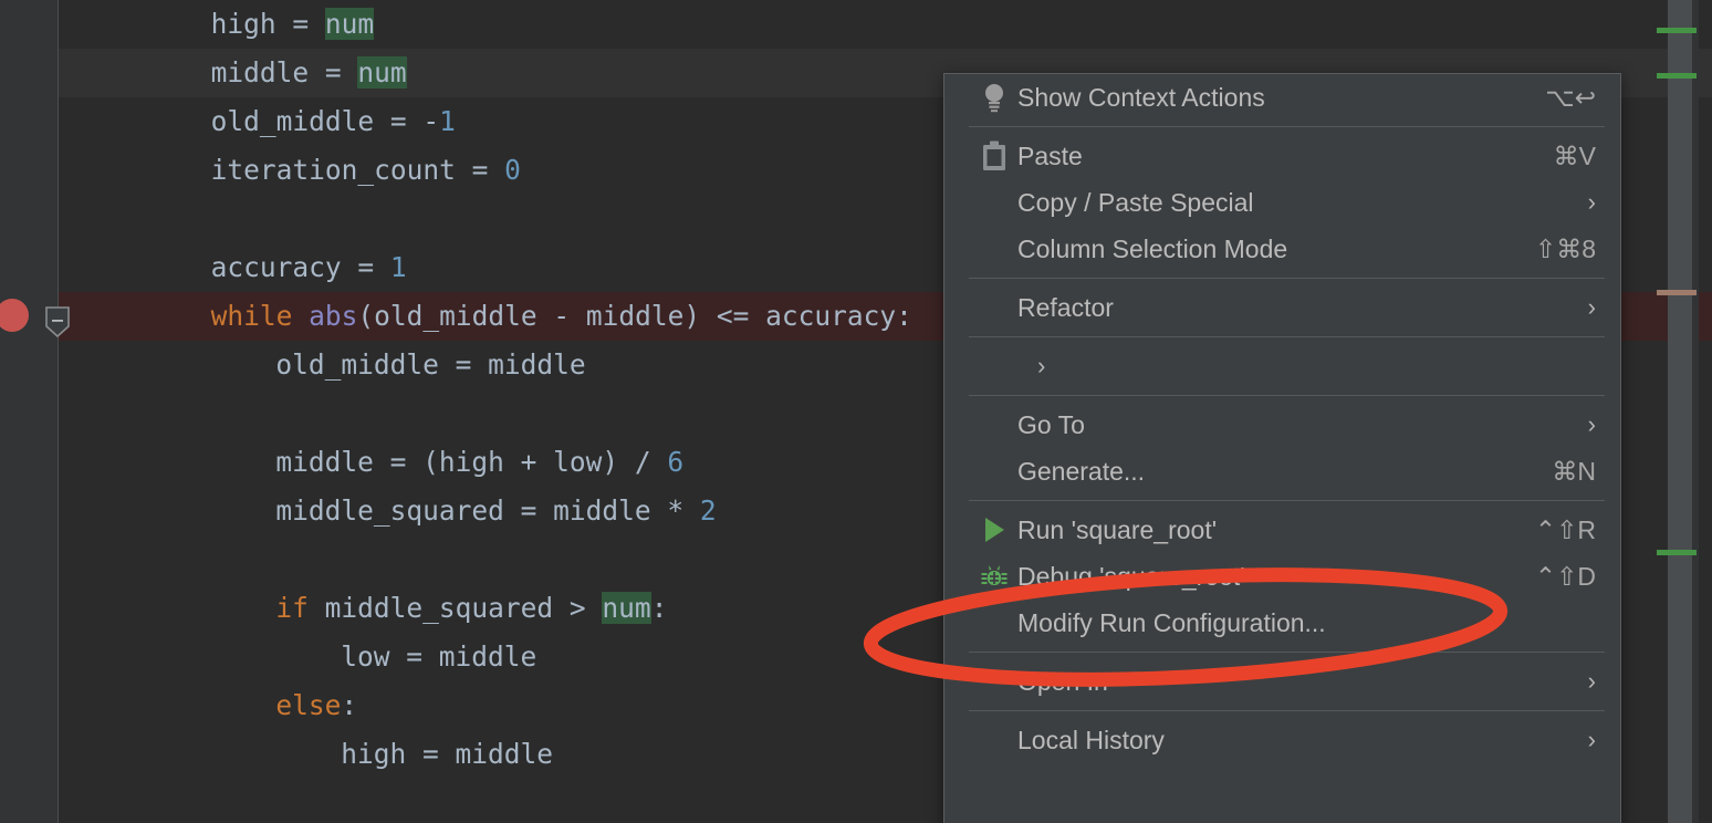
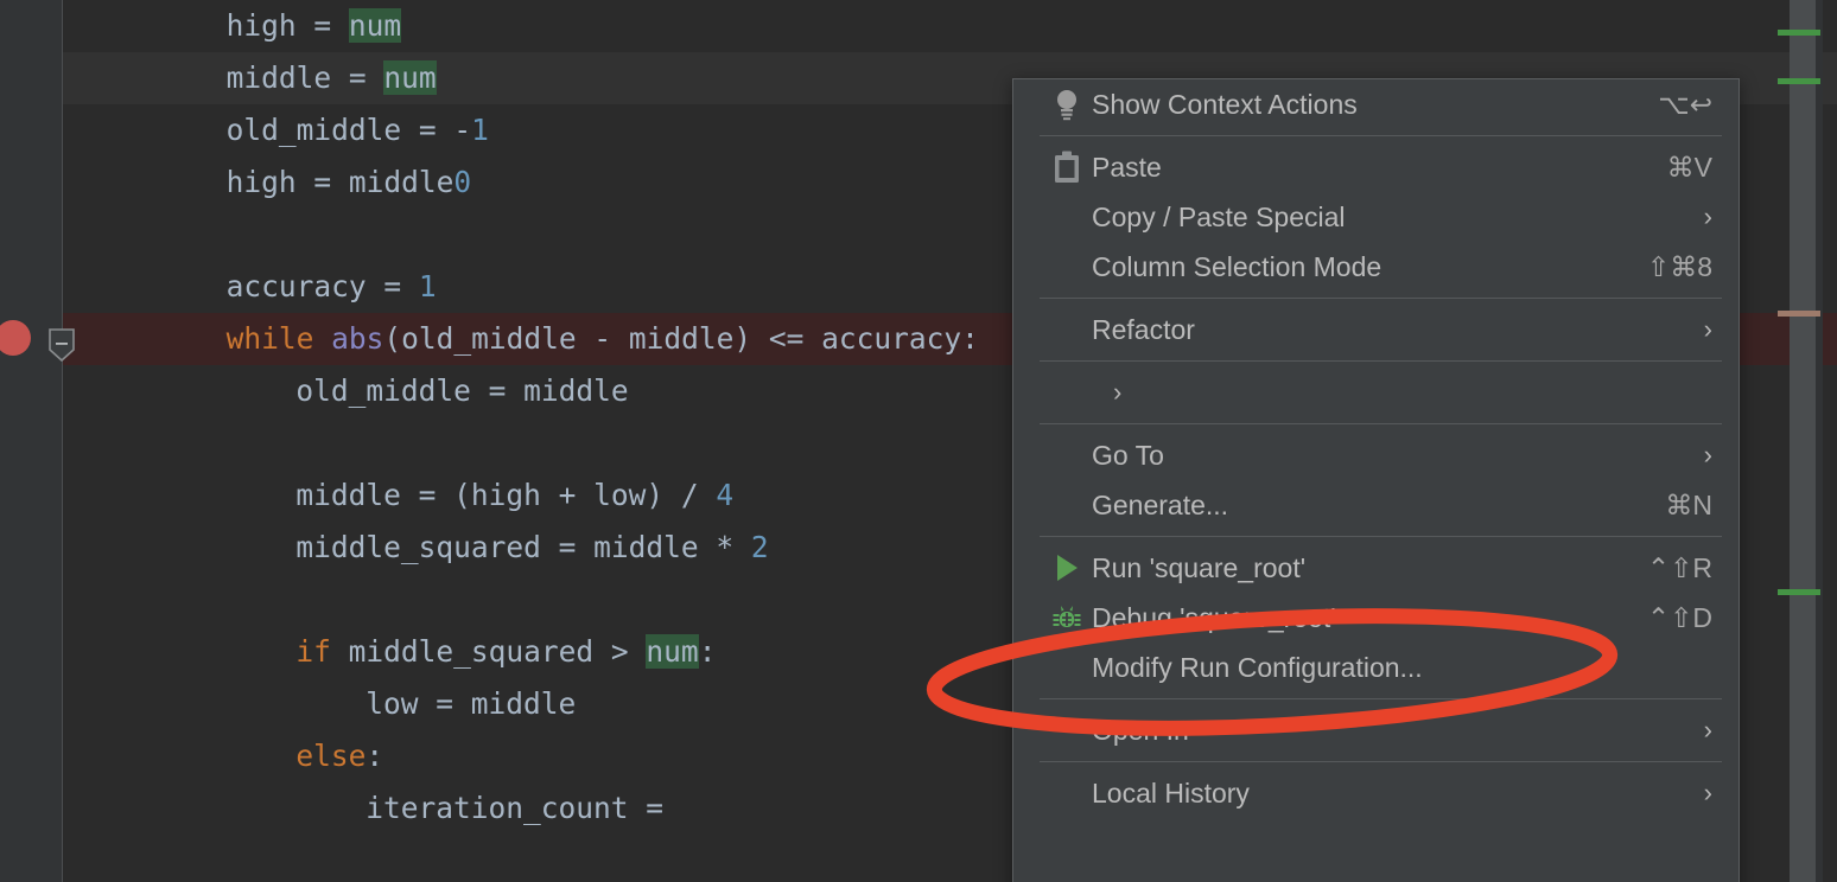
  high = num
  middle = num
  old_middle = -1
- iteration_count = 0
+ high = middle0
  accuracy = 1
  while abs(old_middle - middle) <= accuracy:
  old_middle = middle
- middle = (high + low) / 6
+ middle = (high + low) / 4
  middle_squared = middle * 2
  if middle_squared > num:
  low = middle
  else:
- high = middle
+ iteration_count =
  Show Context Actions
  ⌥↩
  Paste
  ⌘V
  Copy / Paste Special
  ›
  Column Selection Mode
  ⇧⌘8
  Refactor
  ›
  ›
  Go To
  ›
  Generate...
  ⌘N
  Run 'square_root'
  ⌃⇧R
  ⌃⇧D
  Modify Run Configuration...
  ›
  Local History
  ›
